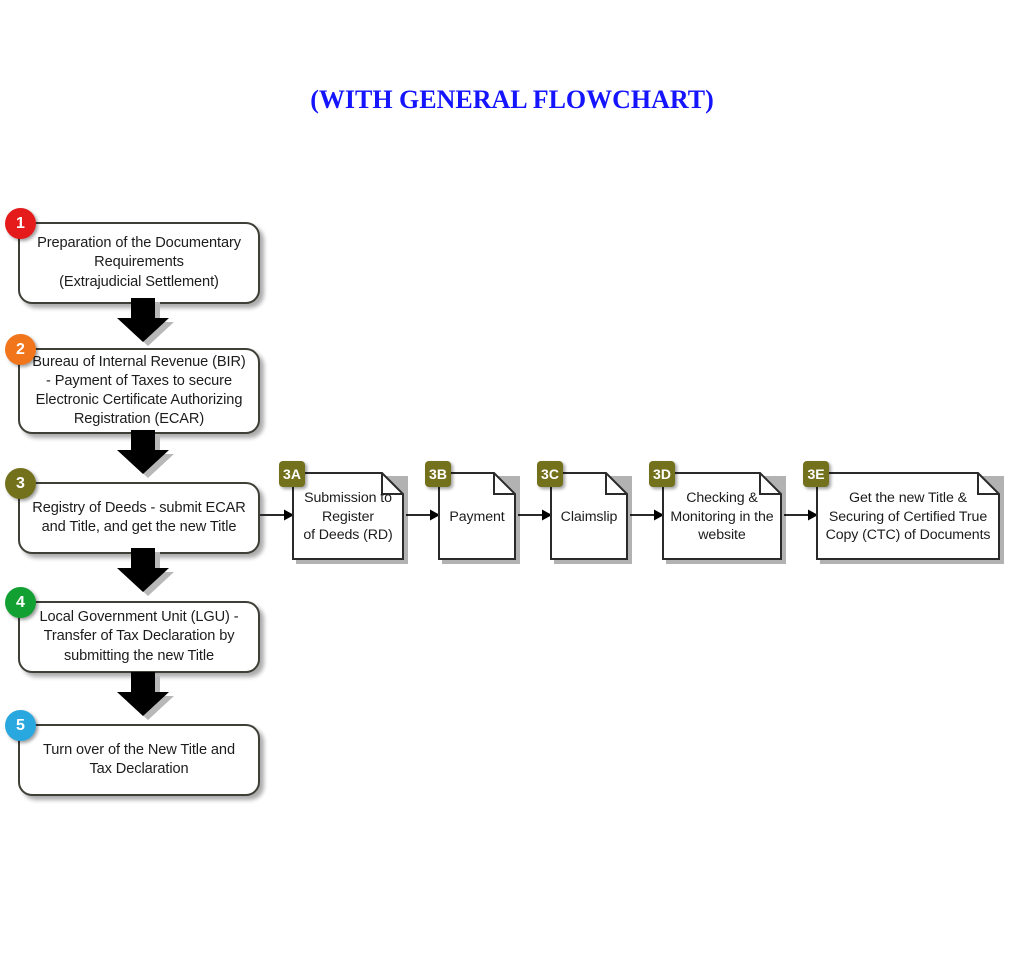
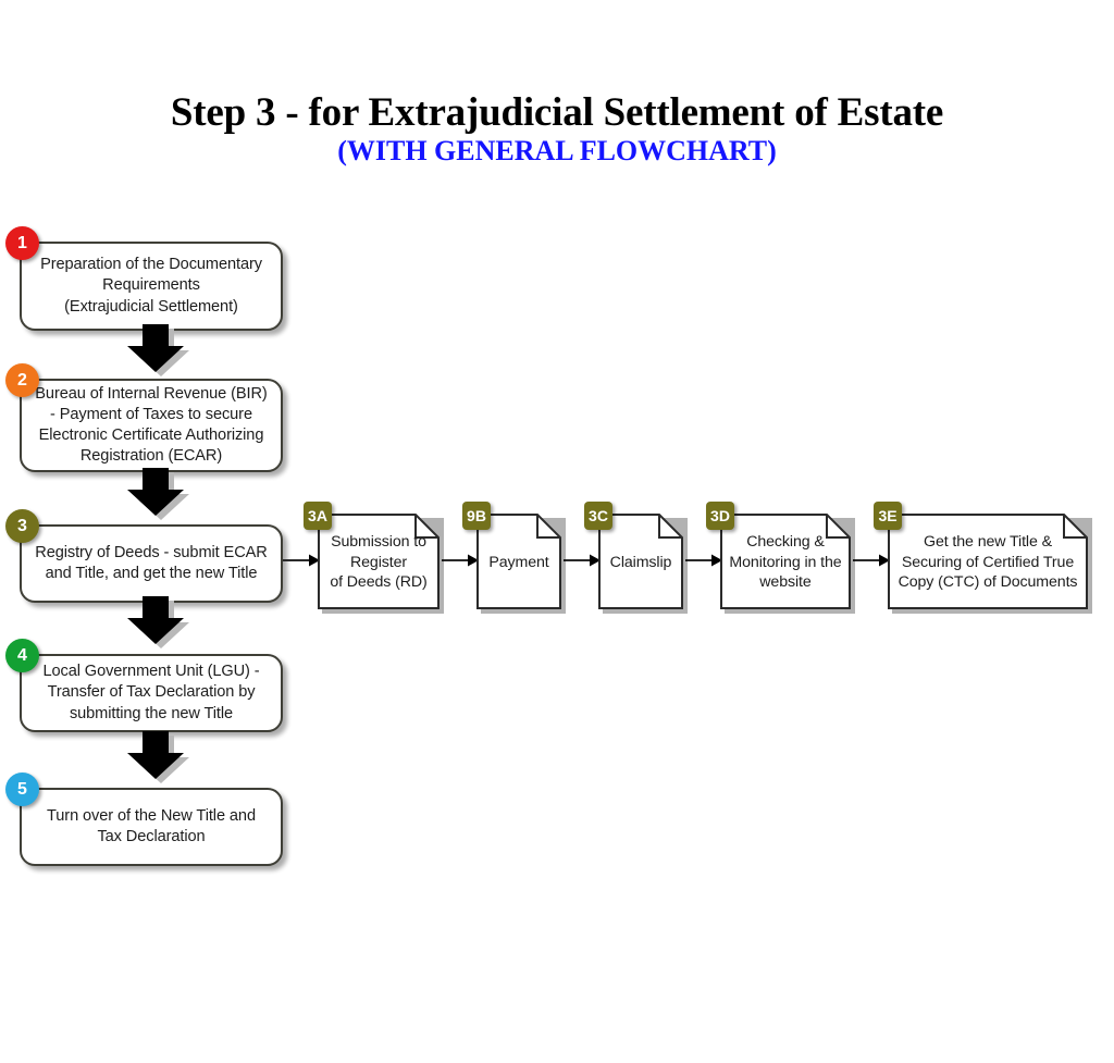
+ Step 3 - for Extrajudicial Settlement of Estate
  (WITH GENERAL FLOWCHART)
  Preparation of the Documentary
  Requirements
  (Extrajudicial Settlement)
  1
  Bureau of Internal Revenue (BIR)
  - Payment of Taxes to secure
  Electronic Certificate Authorizing
  Registration (ECAR)
  2
  Registry of Deeds - submit ECAR
  and Title, and get the new Title
  3
  Local Government Unit (LGU) -
  Transfer of Tax Declaration by
  submitting the new Title
  4
  Turn over of the New Title and
  Tax Declaration
  5
  Submission to
  Register
  of Deeds (RD)
  3A
  Payment
- 3B
+ 9B
  Claimslip
  3C
  Checking &
  Monitoring in the
  website
  3D
  Get the new Title &
  Securing of Certified True
  Copy (CTC) of Documents
  3E
